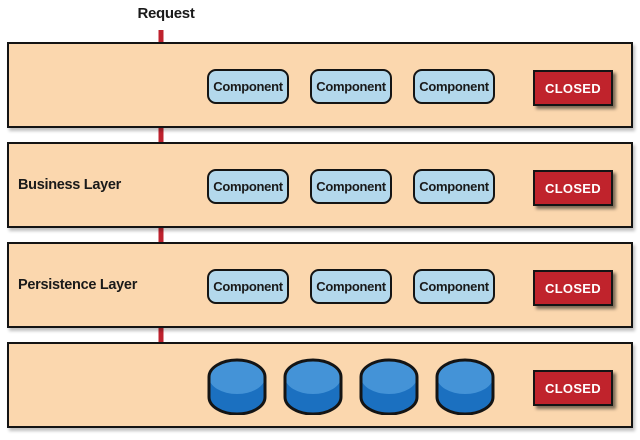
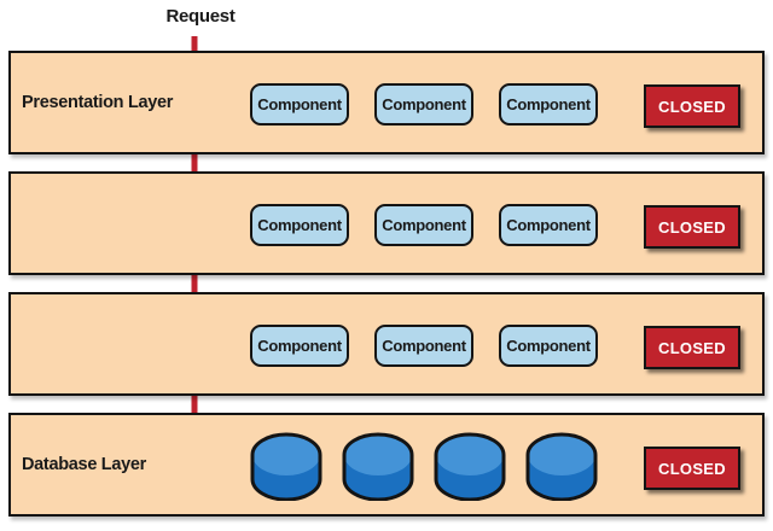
  Request
+ Presentation Layer
  Component
  Component
  Component
  CLOSED
- Business Layer
  Component
  Component
  Component
  CLOSED
- Persistence Layer
  Component
  Component
  Component
  CLOSED
+ Database Layer
  CLOSED
